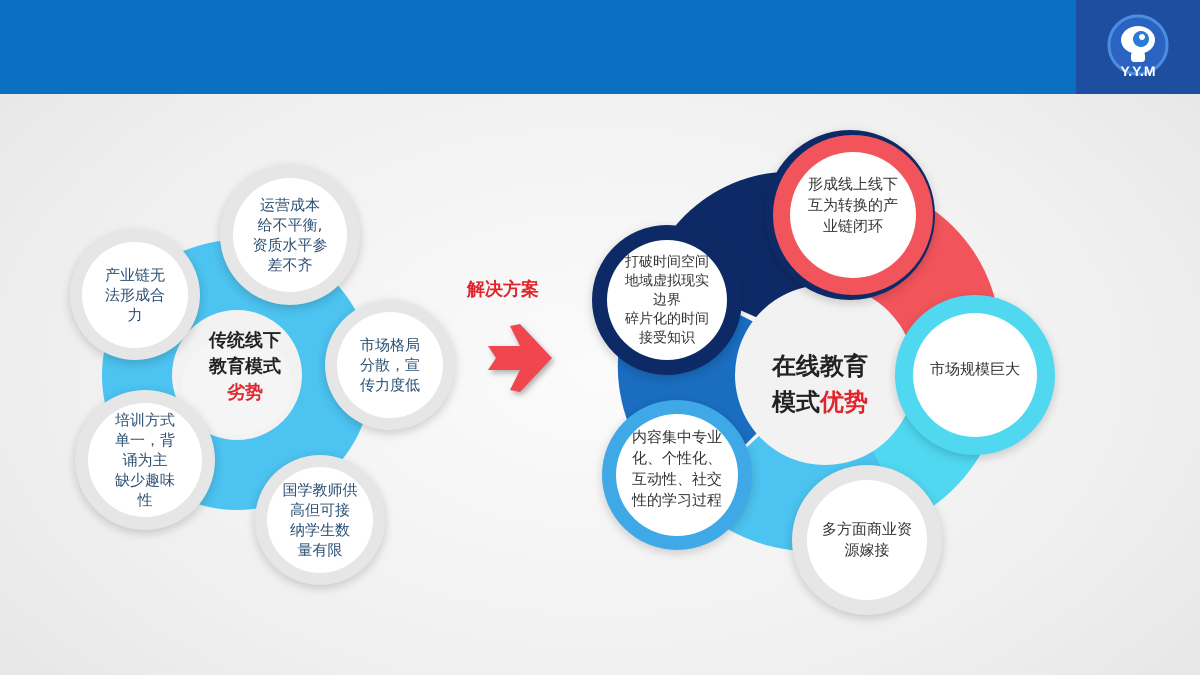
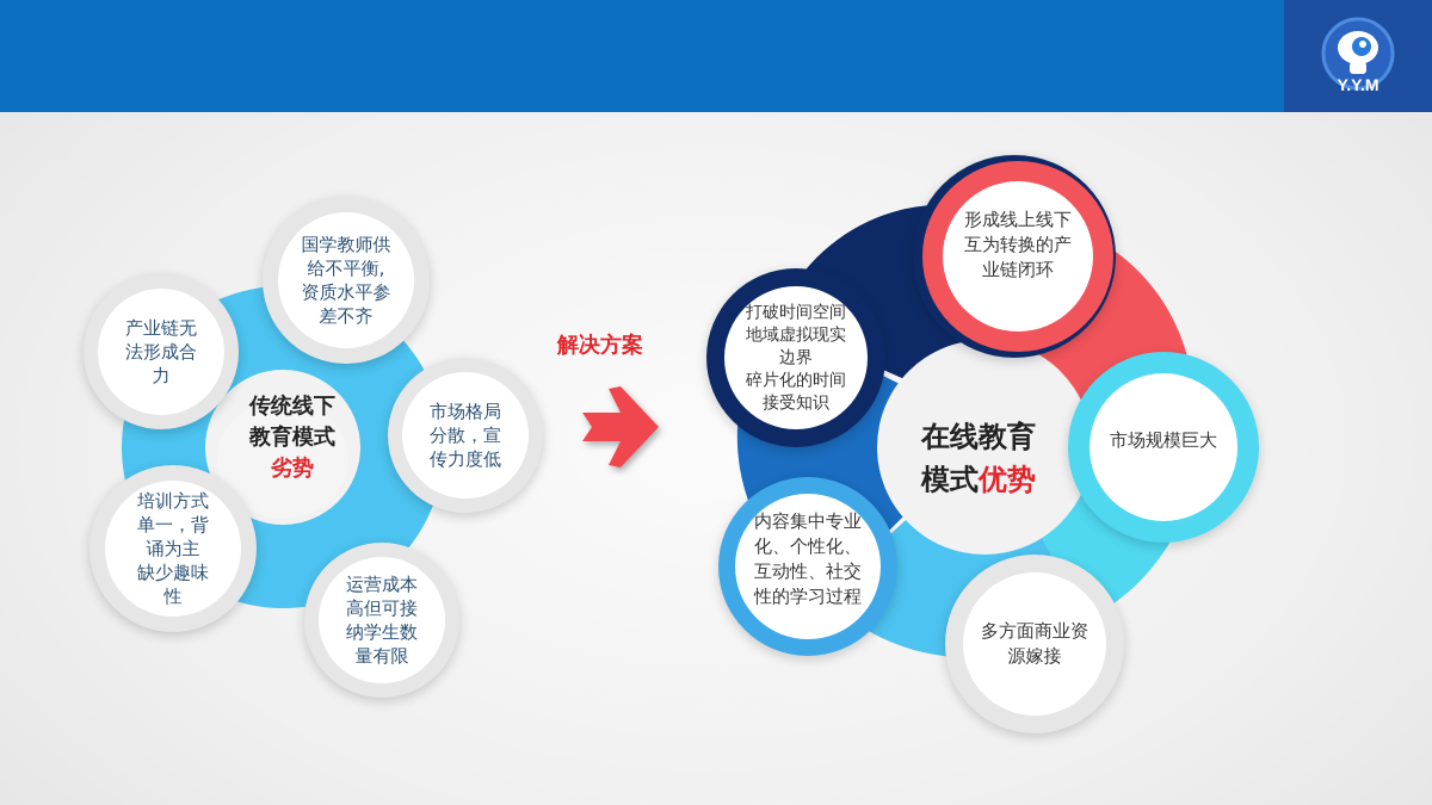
  Y.Y.M
- 运营成本
+ 国学教师供
  给不平衡,
  资质水平参
  差不齐
  市场格局
  分散，宣
  传力度低
- 国学教师供
+ 运营成本
  高但可接
  纳学生数
  量有限
  培训方式
  单一，背
  诵为主
  缺少趣味
  性
  产业链无
  法形成合
  力
  传统线下
  教育模式
  劣势
  解决方案
  形成线上线下
  互为转换的产
  业链闭环
  市场规模巨大
  多方面商业资
  源嫁接
  内容集中专业
  化、个性化、
  互动性、社交
  性的学习过程
  打破时间空间
  地域虚拟现实
  边界
  碎片化的时间
  接受知识
  在线教育
  模式优势
